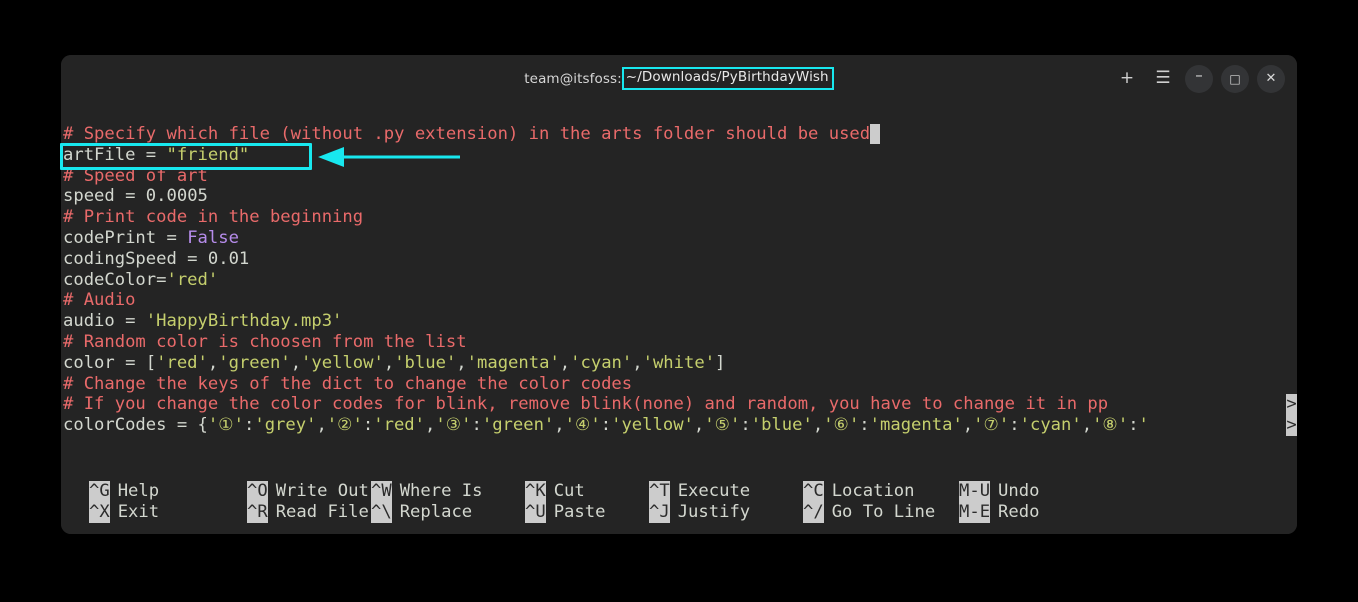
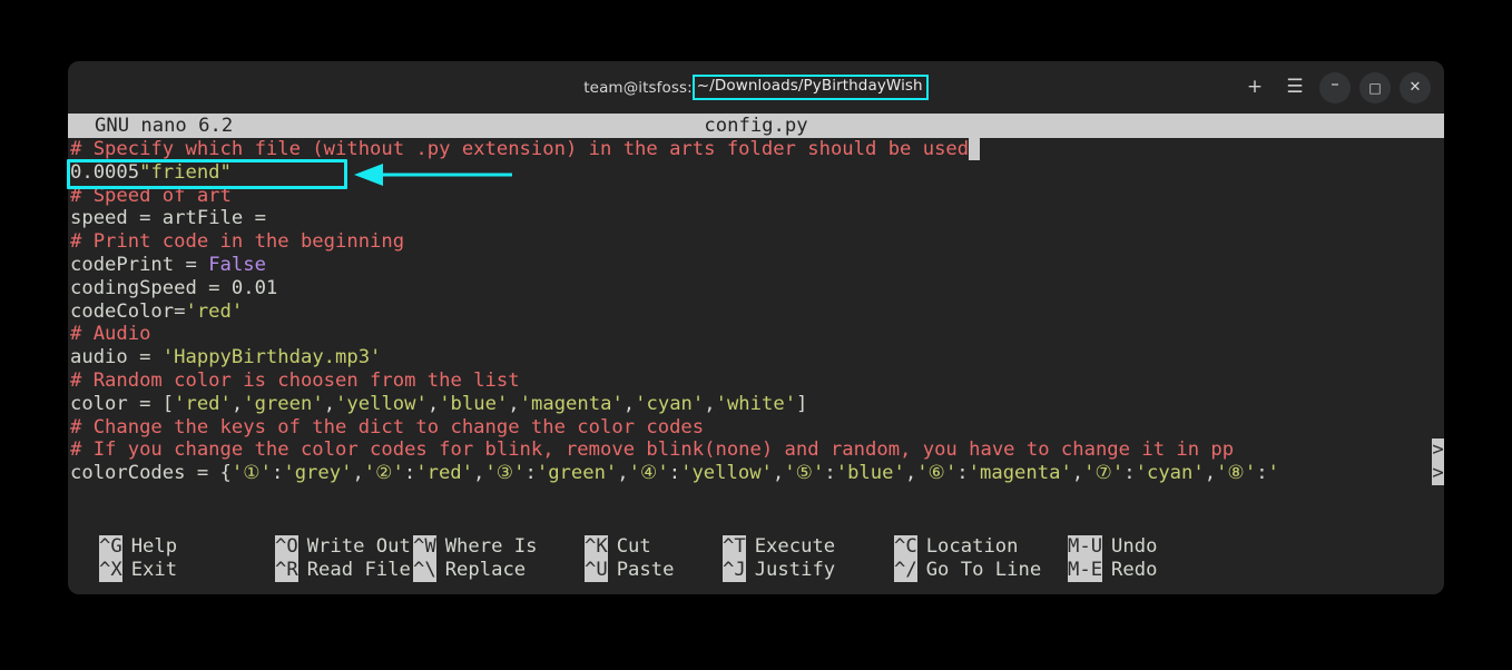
  team@itsfoss:
  ~/Downloads/PyBirthdayWish
  +
  ☰
  –
  □
  ✕
+ GNU nano 6.2
+ config.py
  # Specify which file (without .py extension) in the arts folder should be used
- artFile = "friend"
+ 0.0005"friend"
  # Speed of art
- speed = 0.0005
+ speed = artFile =
  # Print code in the beginning
  codePrint = False
  codingSpeed = 0.01
  codeColor='red'
  # Audio
  audio = 'HappyBirthday.mp3'
  # Random color is choosen from the list
  color = ['red','green','yellow','blue','magenta','cyan','white']
  # Change the keys of the dict to change the color codes
  # If you change the color codes for blink, remove blink(none) and random, you have to change it in pp
  >
  colorCodes = {'①':'grey','②':'red','③':'green','④':'yellow','⑤':'blue','⑥':'magenta','⑦':'cyan','⑧':'
  >
  ^G
  Help
  ^O
  Write Out
  ^W
  Where Is
  ^K
  Cut
  ^T
  Execute
  ^C
  Location
  M-U
  Undo
  ^X
  Exit
  ^R
  Read File
  ^\
  Replace
  ^U
  Paste
  ^J
  Justify
  ^/
  Go To Line
  M-E
  Redo
